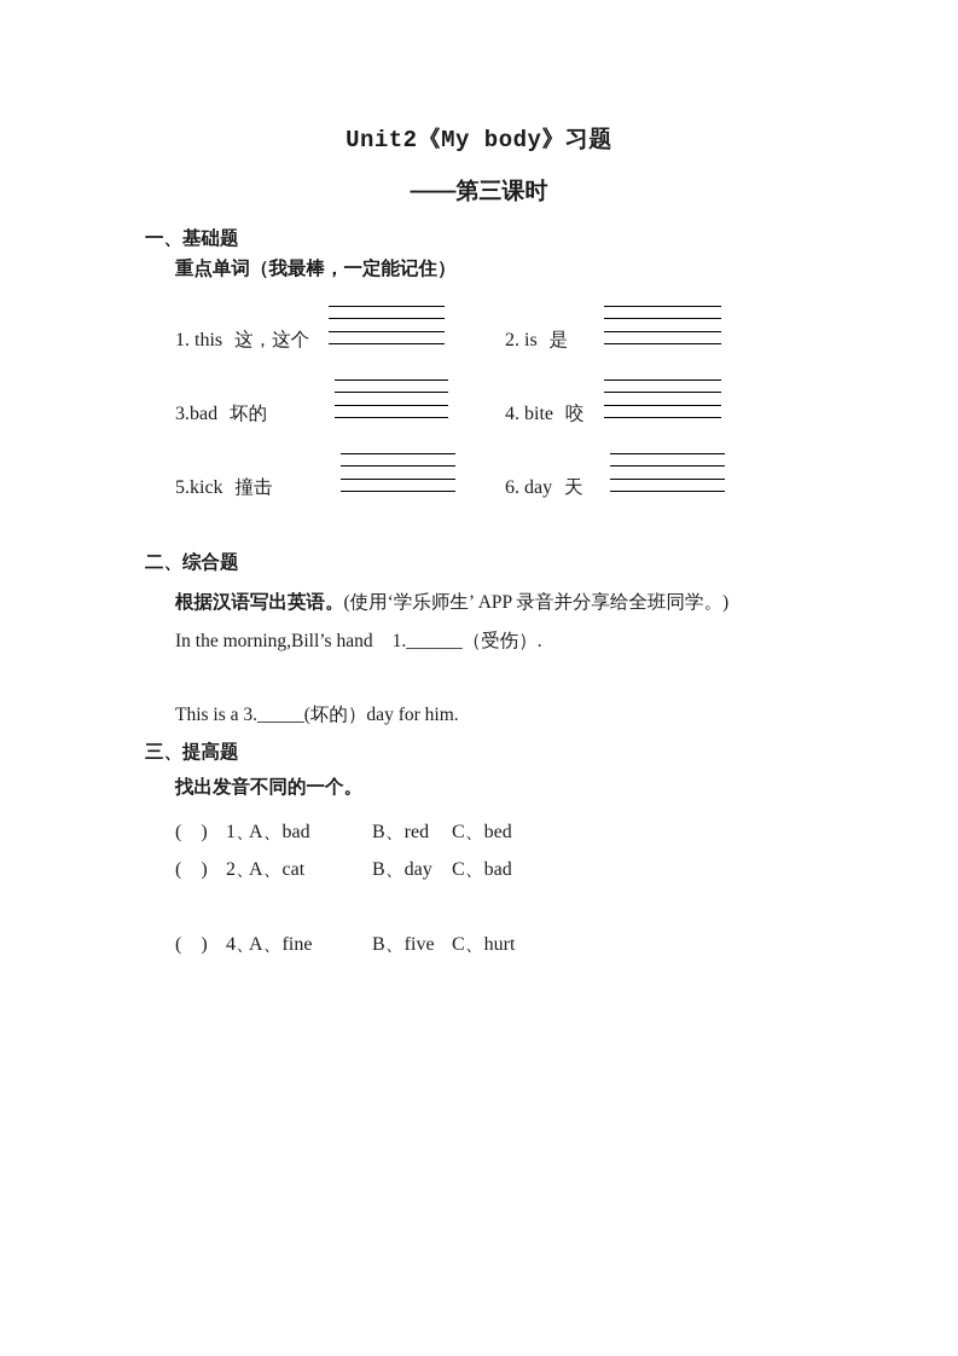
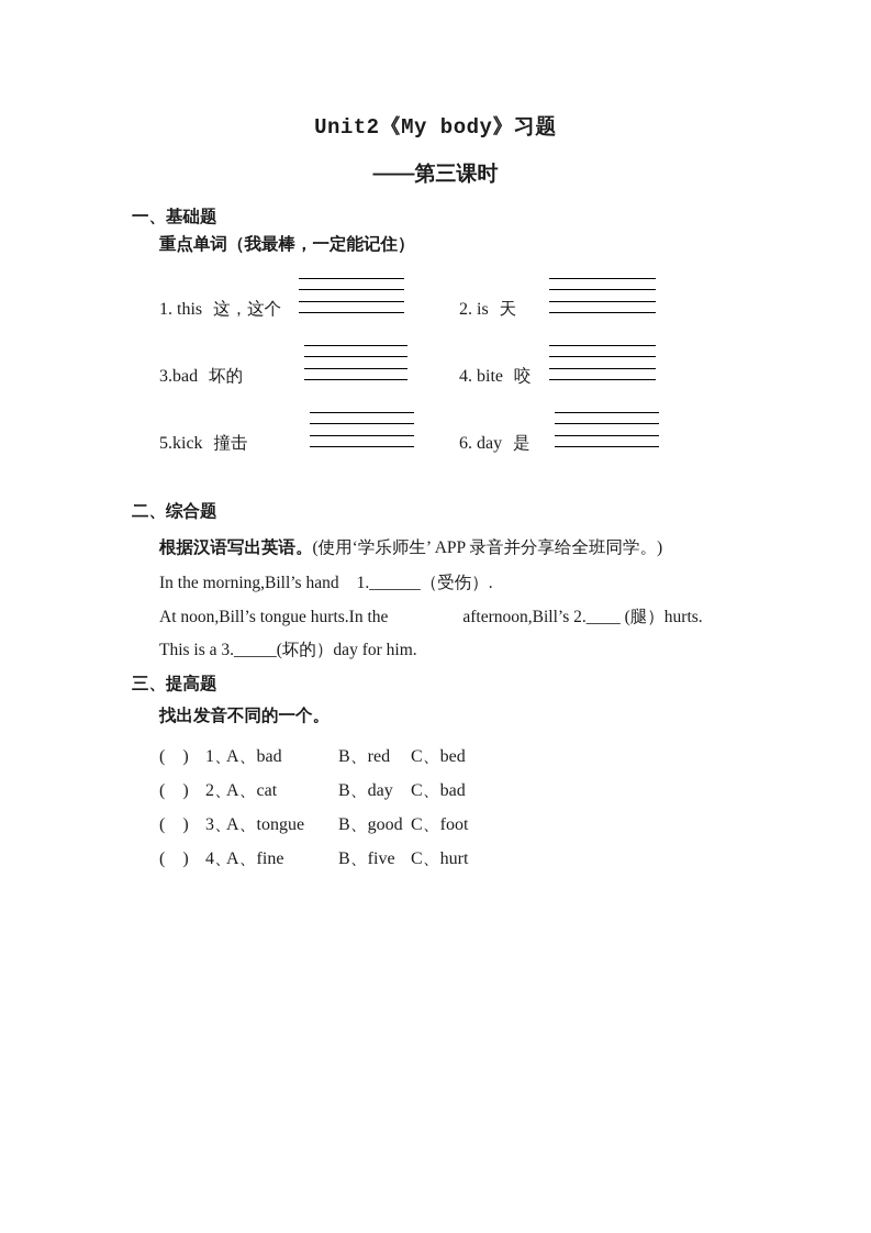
  Unit2《My body》习题
  ——第三课时
  一、基础题
  重点单词（我最棒，一定能记住）
  1. this 这，这个
- 2. is 是
+ 2. is 天
  3.bad 坏的
  4. bite 咬
  5.kick 撞击
- 6. day 天
+ 6. day 是
  二、综合题
  根据汉语写出英语。(使用‘学乐师生’ APP 录音并分享给全班同学。)
  In the morning,Bill’s hand 1.______（受伤）.
+ At noon,Bill’s tongue hurts.In the afternoon,Bill’s 2.____ (腿）hurts.
  This is a 3._____(坏的）day for him.
  三、提高题
  找出发音不同的一个。
  ( ) 1、A、bad B、red C、bed
  ( ) 2、A、cat B、day C、bad
+ ( ) 3、A、tongue B、good C、foot
  ( ) 4、A、fine B、five C、hurt
